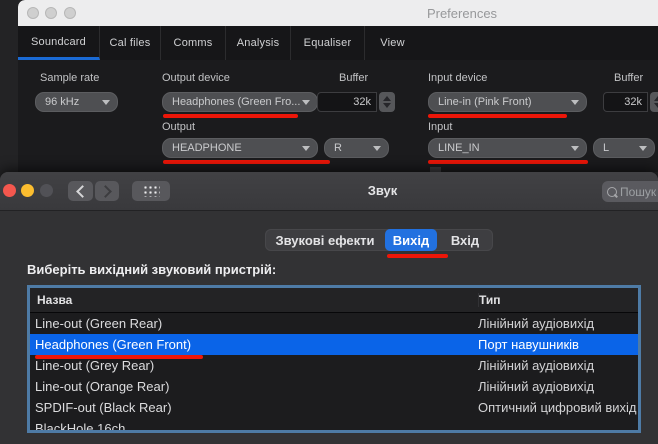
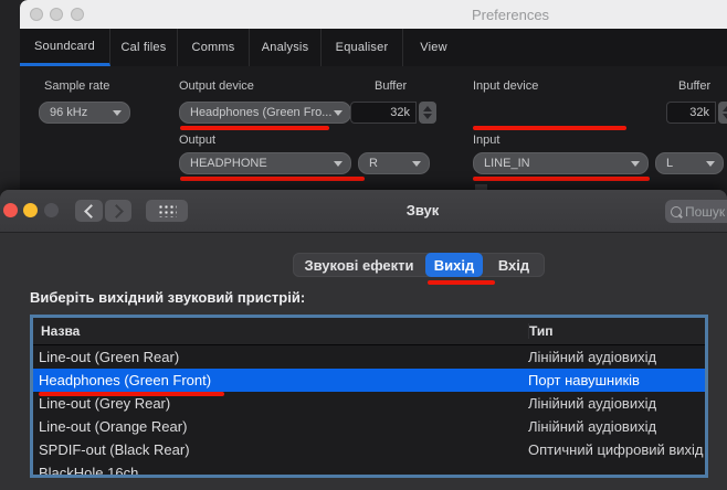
  Preferences
  Soundcard
  Cal files
  Comms
  Analysis
  Equaliser
  View
  Sample rate
  Output device
  Buffer
  Input device
  Buffer
  96 kHz
  Headphones (Green Fro...
  32k
- Line-in (Pink Front)
  32k
  Output
  Input
  HEADPHONE
  R
  LINE_IN
  L
  Звук
  Пошук
  Звукові ефекти
  Вихід
  Вхід
  Виберіть вихідний звуковий пристрій:
  Назва
  Тип
  Line-out (Green Rear)
  Лінійний аудіовихід
  Headphones (Green Front)
  Порт навушників
  Line-out (Grey Rear)
  Лінійний аудіовихід
  Line-out (Orange Rear)
  Лінійний аудіовихід
  SPDIF-out (Black Rear)
  Оптичний цифровий вихід
  BlackHole 16ch
